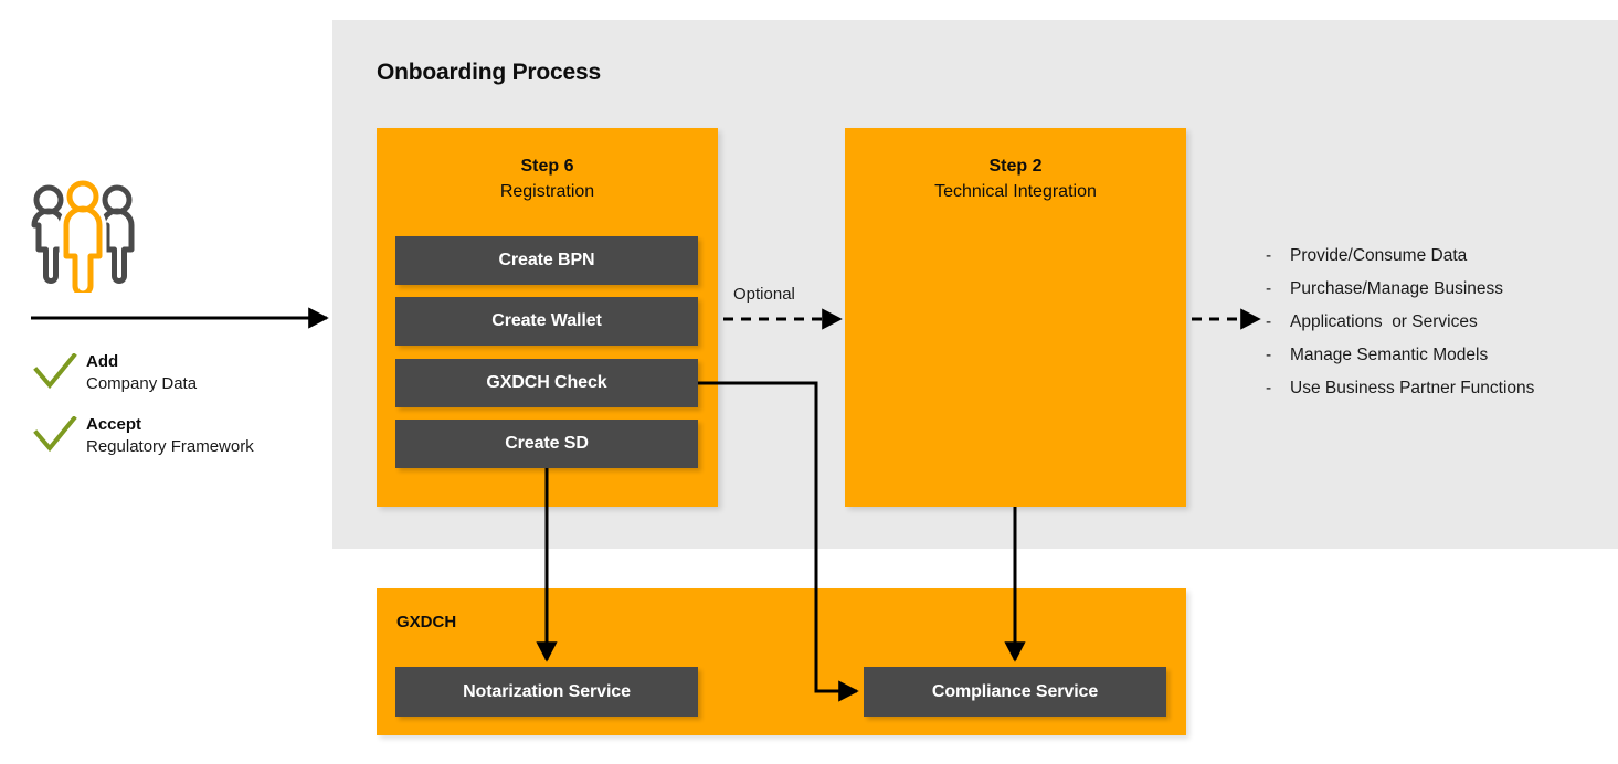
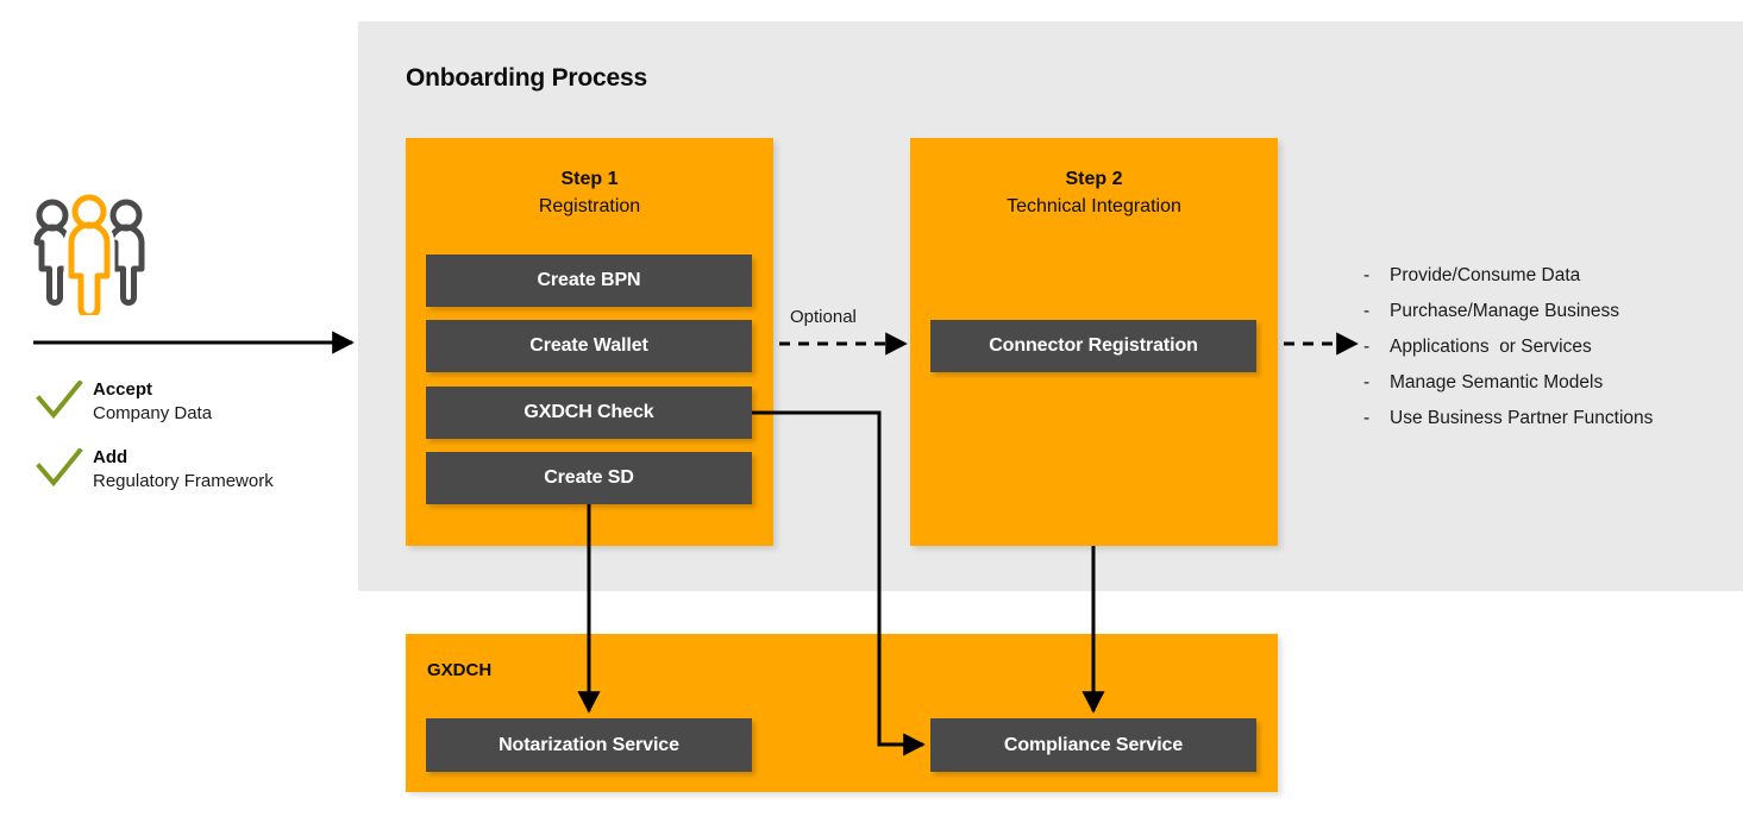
  Onboarding Process
- Step 6
+ Step 1
  Registration
  Step 2
  Technical Integration
  GXDCH
  Create BPN
  Create Wallet
  GXDCH Check
  Create SD
+ Connector Registration
  Notarization Service
  Compliance Service
  Optional
- Add
+ Accept
  Company Data
- Accept
+ Add
  Regulatory Framework
  -
  Provide/Consume Data
  -
  Purchase/Manage Business
  -
  Applications or Services
  -
  Manage Semantic Models
  -
  Use Business Partner Functions
